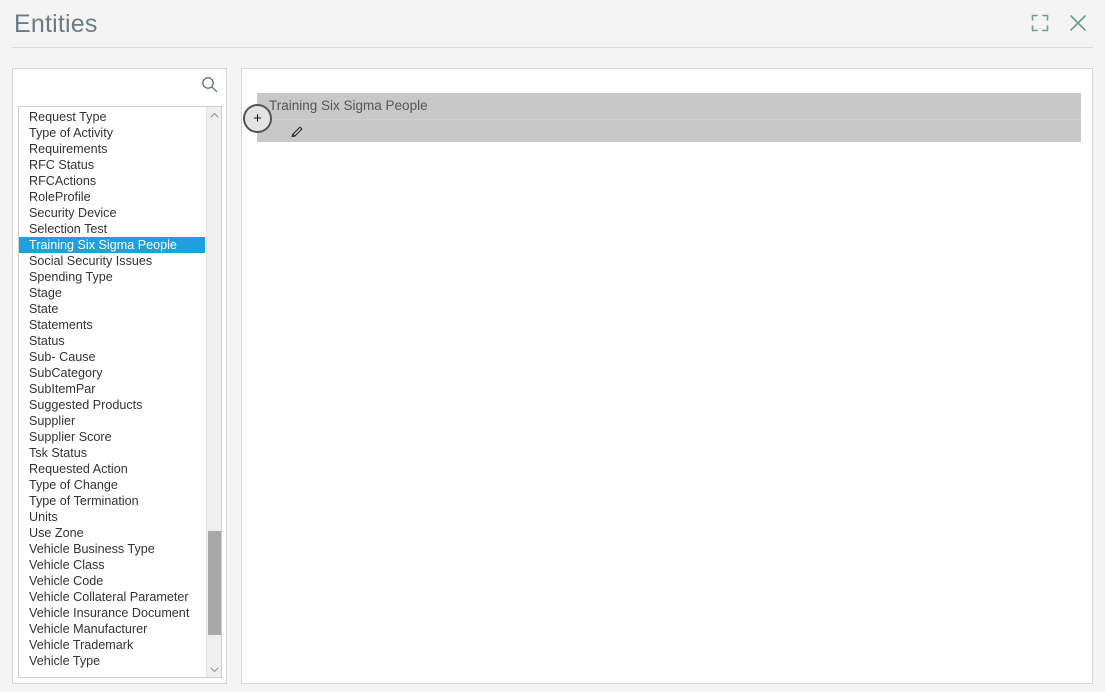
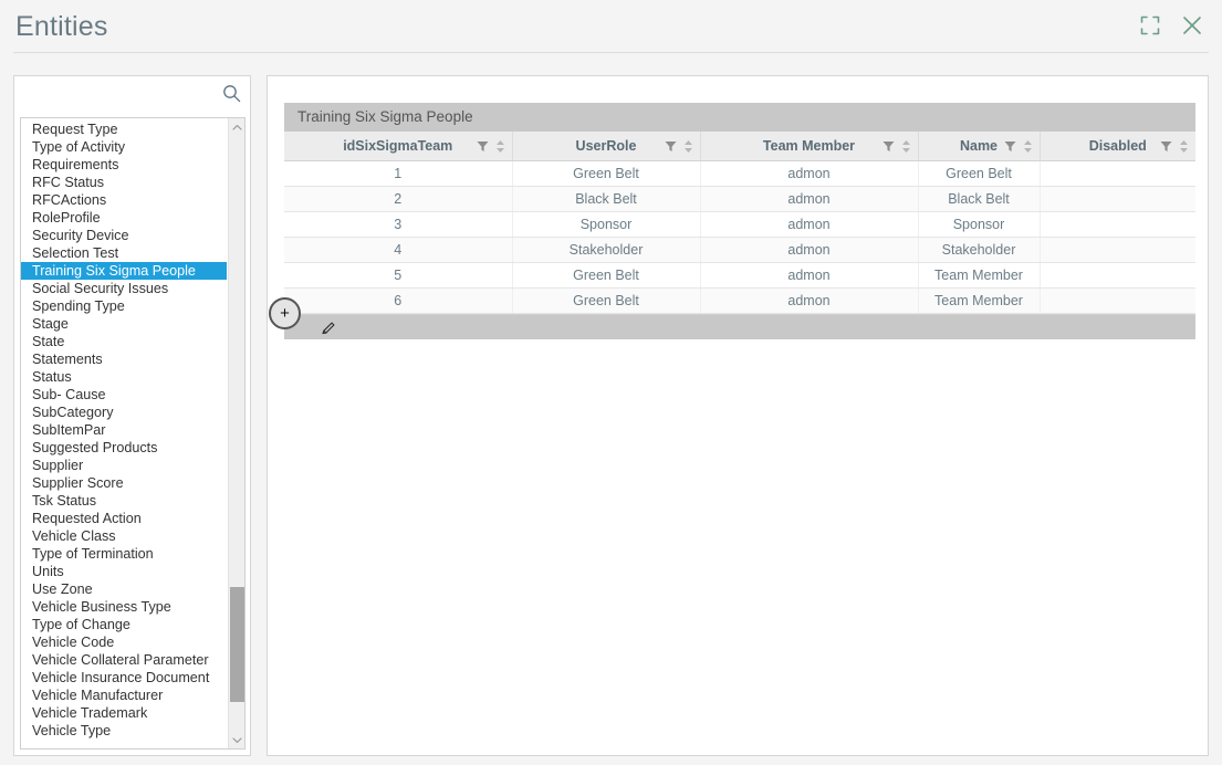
  Entities
  Request Type
  Type of Activity
  Requirements
  RFC Status
  RFCActions
  RoleProfile
  Security Device
  Selection Test
  Training Six Sigma People
  Social Security Issues
  Spending Type
  Stage
  State
  Statements
  Status
  Sub- Cause
  SubCategory
  SubItemPar
  Suggested Products
  Supplier
  Supplier Score
  Tsk Status
  Requested Action
- Type of Change
+ Vehicle Class
  Type of Termination
  Units
  Use Zone
  Vehicle Business Type
- Vehicle Class
+ Type of Change
  Vehicle Code
  Vehicle Collateral Parameter
  Vehicle Insurance Document
  Vehicle Manufacturer
  Vehicle Trademark
  Vehicle Type
  Training Six Sigma People
+ idSixSigmaTeam	UserRole	Team Member	Name	Disabled
+ 1	Green Belt	admon	Green Belt
+ 2	Black Belt	admon	Black Belt
+ 3	Sponsor	admon	Sponsor
+ 4	Stakeholder	admon	Stakeholder
+ 5	Green Belt	admon	Team Member
+ 6	Green Belt	admon	Team Member
  +
